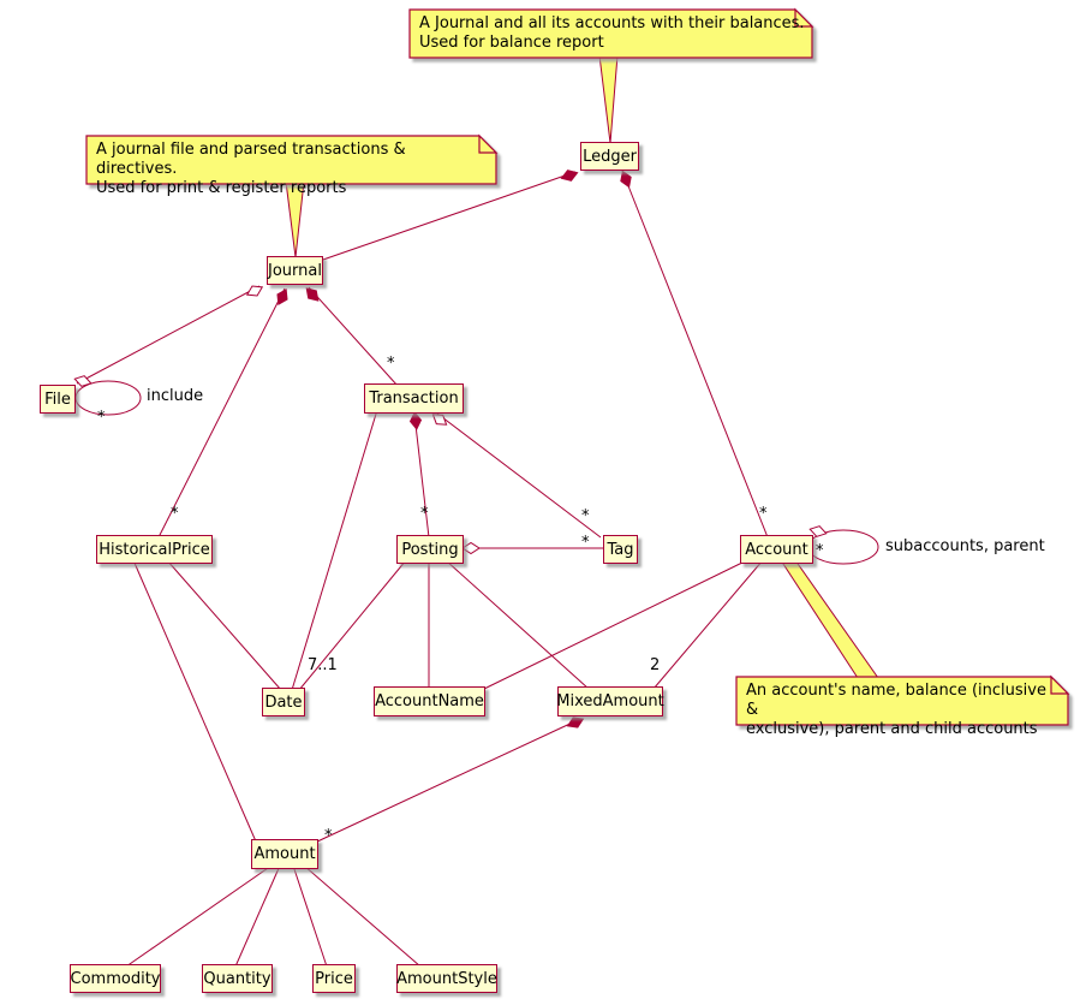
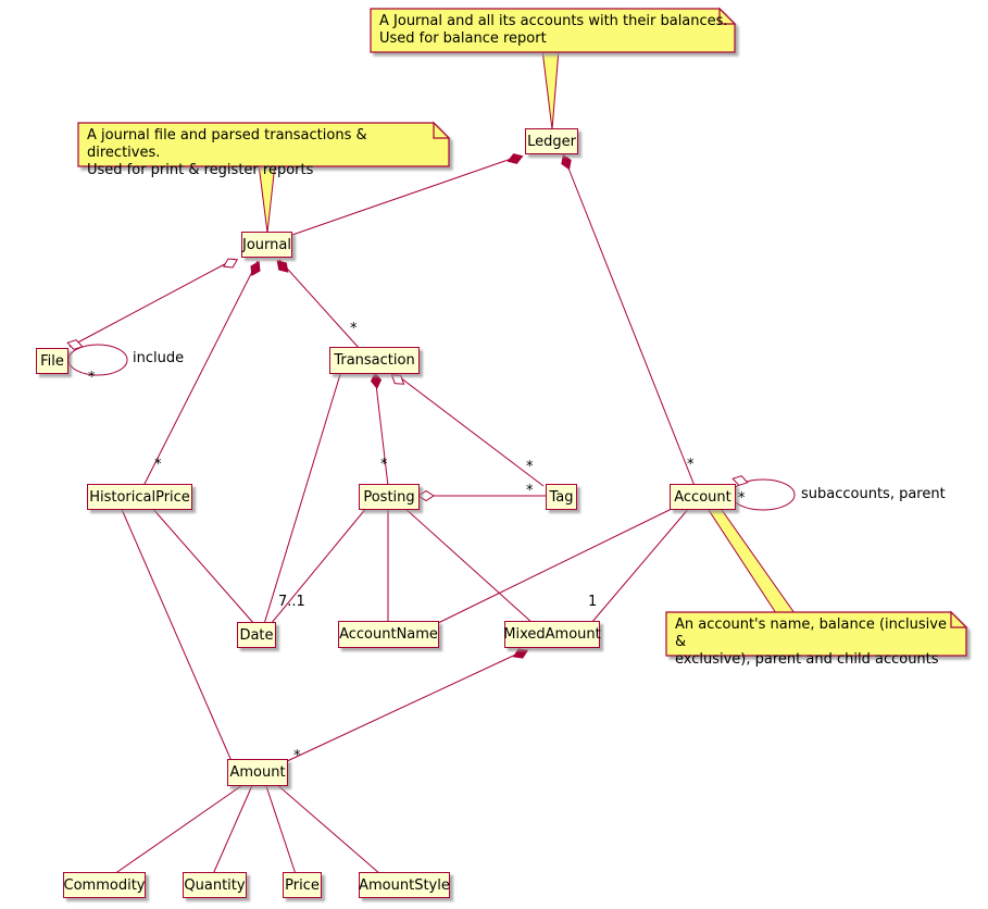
  Ledger
  Journal
  File
  Transaction
  HistoricalPrice
  Posting
  Tag
  Account
  Date
  AccountName
  MixedAmount
  Amount
  Commodity
  Quantity
  Price
  AmountStyle
  A Journal and all its accounts with their balances.
  Used for balance report
  A journal file and parsed transactions & directives.
  Used for print & register reports
  An account's name, balance (inclusive &
  exclusive), parent and child accounts
  *
  *
  *
  include
  *
  *
  *
  *
  *
  subaccounts, parent
  7..1
- 2
+ 1
  *
